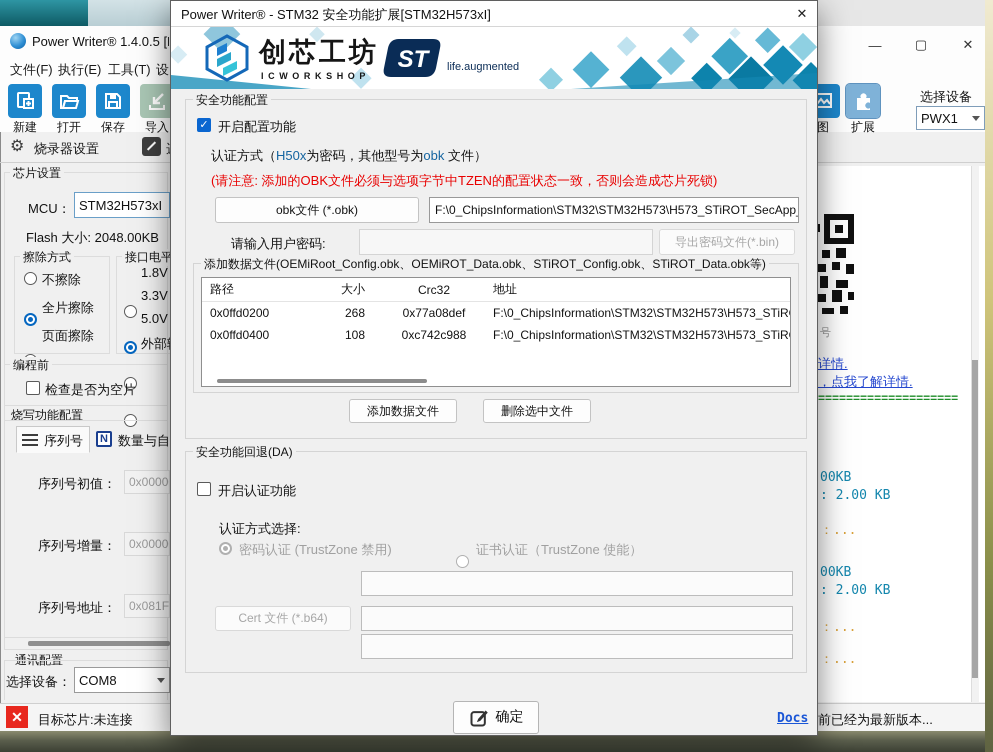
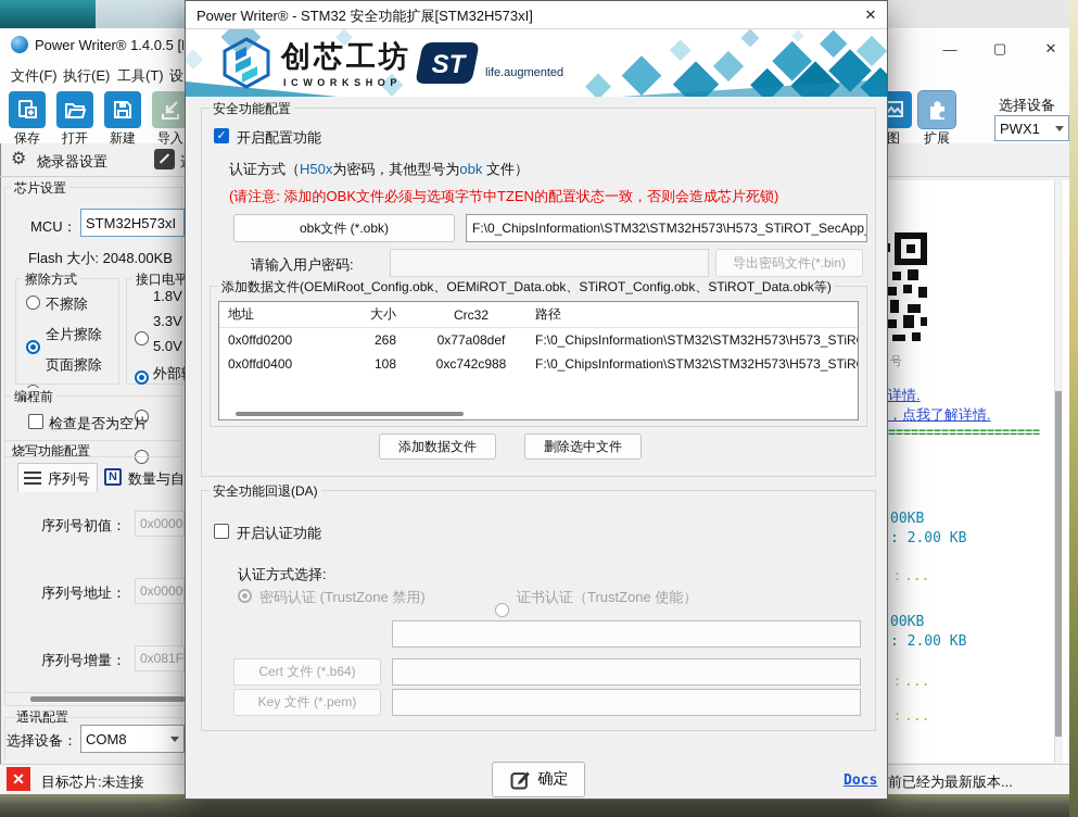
  Power Writer® 1.4.0.5 [
  —
  ▢
  ✕
  文件(F)
  执行(E)
  工具(T)
  设
- 新建
+ 保存
  打开
- 保存
+ 新建
  导入
  图
  扩展
  选择设备
  PWX1
  ⚙
  烧录器设置
  芯片设置
  MCU：
  STM32H573xI
  Flash 大小: 2048.00KB
  擦除方式
  不擦除
  全片擦除
  页面擦除
  接口电平
  1.8V
  3.3V
  5.0V
  编程前
  检查是否为空片
  烧写功能配置
  序列号
  N
  数量与自
  序列号初值：
  0x0000
- 序列号增量：
+ 序列号地址：
  0x0000
- 序列号地址：
+ 序列号增量：
  0x081F
  通讯配置
  选择设备：
  COM8
  ✕
  目标芯片:未连接
  前已经为最新版本...
  号
  详情.
  ，点我了解详情.
  ====================
  00KB
  : 2.00 KB
  ：...
  00KB
  : 2.00 KB
  ：...
  ：...
  Power Writer® - STM32 安全功能扩展[STM32H573xI]
  ✕
  创芯工坊
  ICWORKSHOP
  ST
  life.augmented
  安全功能配置
  ✓
  开启配置功能
  认证方式（H50x为密码，其他型号为obk 文件）
  (请注意: 添加的OBK文件必须与选项字节中TZEN的配置状态一致，否则会造成芯片死锁)
  obk文件 (*.obk)
  F:\0_ChipsInformation\STM32\STM32H573\H573_STiROT_SecApp
  请输入用户密码:
  导出密码文件(*.bin)
  添加数据文件(OEMiRoot_Config.obk、OEMiROT_Data.obk、STiROT_Config.obk、STiROT_Data.obk等)
- 路径
+ 地址
  大小
  Crc32
- 地址
+ 路径
  0x0ffd0200
  268
  0x77a08def
  F:\0_ChipsInformation\STM32\STM32H573\H573_STiR
  0x0ffd0400
  108
  0xc742c988
  F:\0_ChipsInformation\STM32\STM32H573\H573_STiR
  添加数据文件
  删除选中文件
  安全功能回退(DA)
  开启认证功能
  认证方式选择:
  密码认证 (TrustZone 禁用)
  证书认证（TrustZone 使能）
  Cert 文件 (*.b64)
+ Key 文件 (*.pem)
  确定
  Docs
